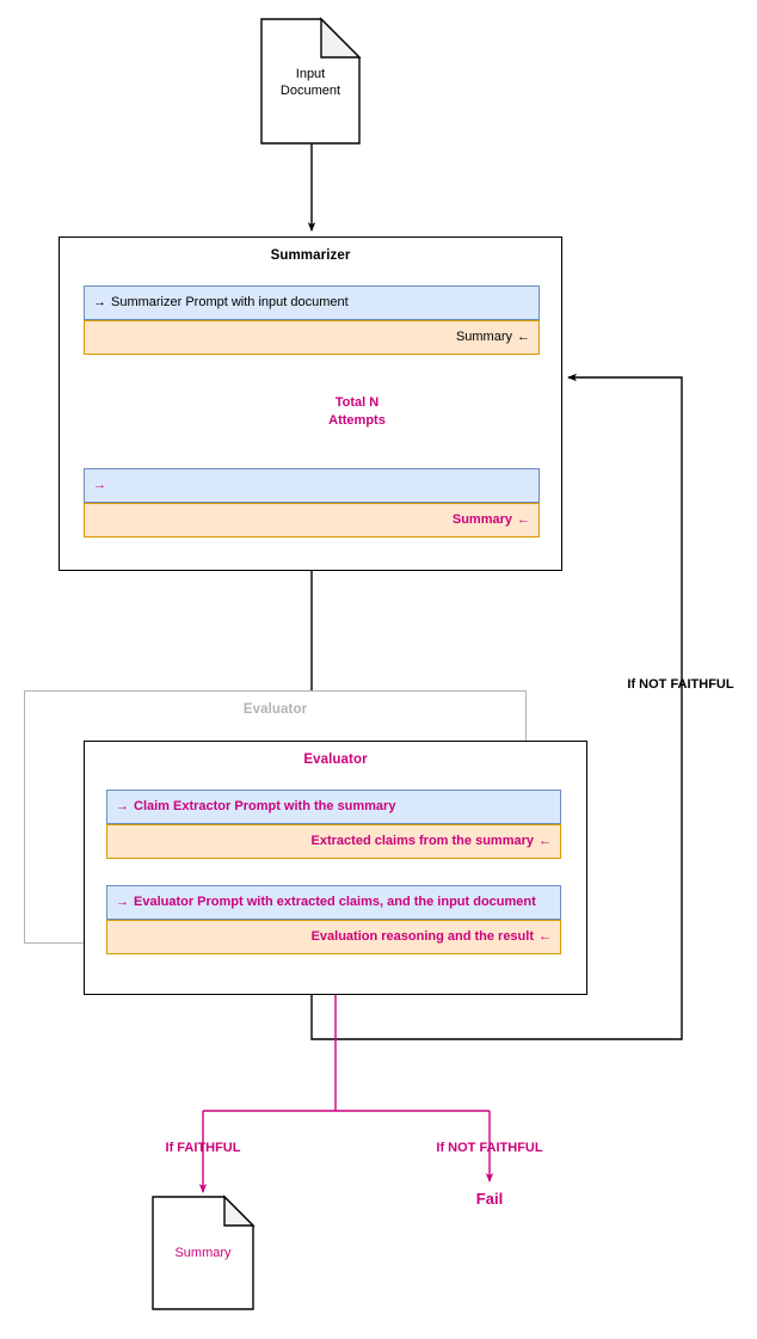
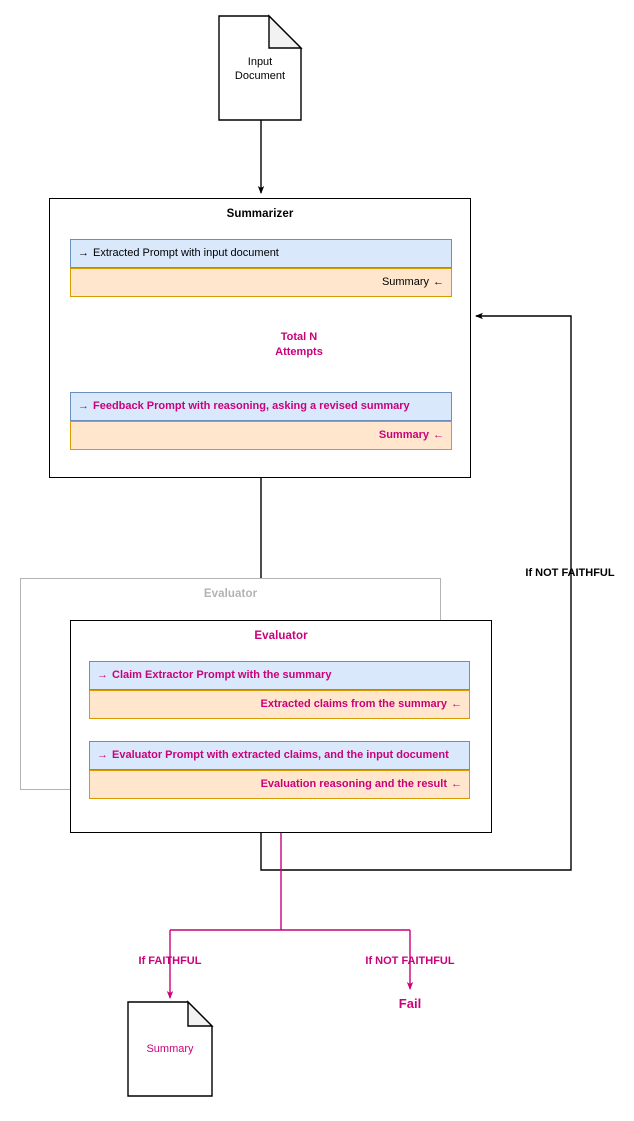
  Input
  Document
  Summarizer
  →
- Summarizer Prompt with input document
+ Extracted Prompt with input document
  Summary
  ←
  Total N
  Attempts
  →
+ Feedback Prompt with reasoning, asking a revised summary
  Summary
  ←
  Evaluator
  Evaluator
  →
  Claim Extractor Prompt with the summary
  Extracted claims from the summary
  ←
  →
  Evaluator Prompt with extracted claims, and the input document
  Evaluation reasoning and the result
  ←
  If NOT FAITHFUL
  If FAITHFUL
  If NOT FAITHFUL
  Fail
  Summary
